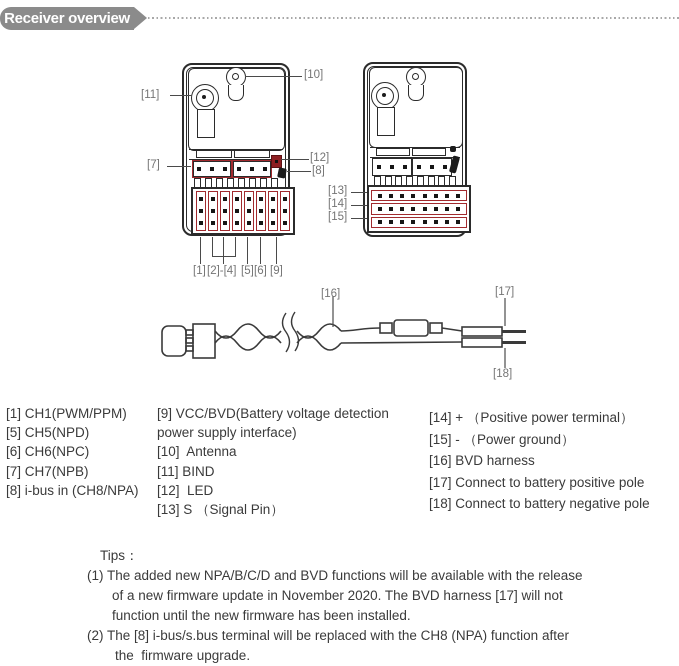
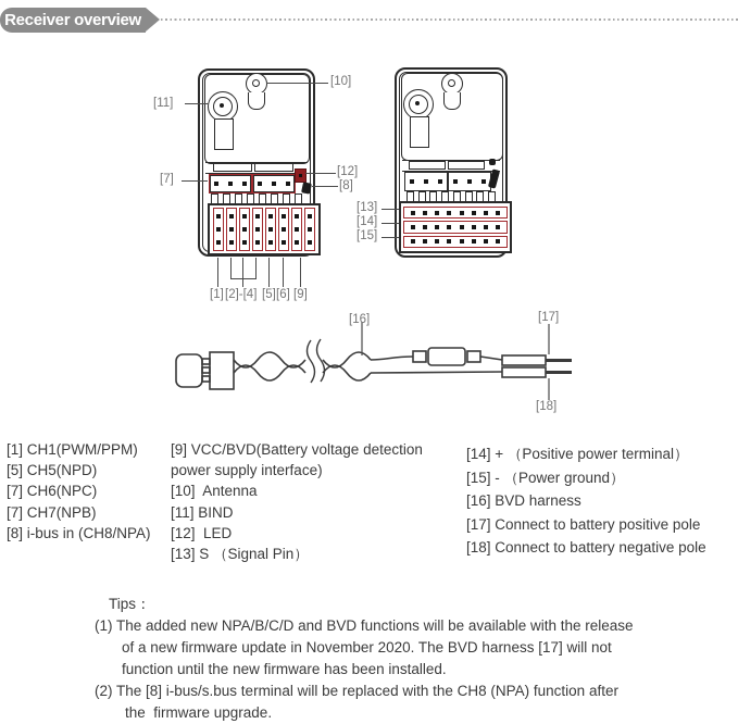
  Receiver overview
  [11]
  [10]
  [7]
  [12]
  [8]
  [1]
  [2]-[4]
  [5]
  [6]
  [9]
  [13]
  [14]
  [15]
  [16]
  [17]
  [18]
  [1] CH1(PWM/PPM)
  [5] CH5(NPD)
- [6] CH6(NPC)
+ [7] CH6(NPC)
  [7] CH7(NPB)
  [8] i-bus in (CH8/NPA)
  [9] VCC/BVD(Battery voltage detection
  power supply interface)
  [10] Antenna
  [11] BIND
  [12] LED
  [13] S （Signal Pin）
  [14] + （Positive power terminal）
  [15] - （Power ground）
  [16] BVD harness
  [17] Connect to battery positive pole
  [18] Connect to battery negative pole
  Tips：
  (1) The added new NPA/B/C/D and BVD functions will be available with the release
  of a new firmware update in November 2020. The BVD harness [17] will not
  function until the new firmware has been installed.
  (2) The [8] i-bus/s.bus terminal will be replaced with the CH8 (NPA) function after
  the firmware upgrade.
